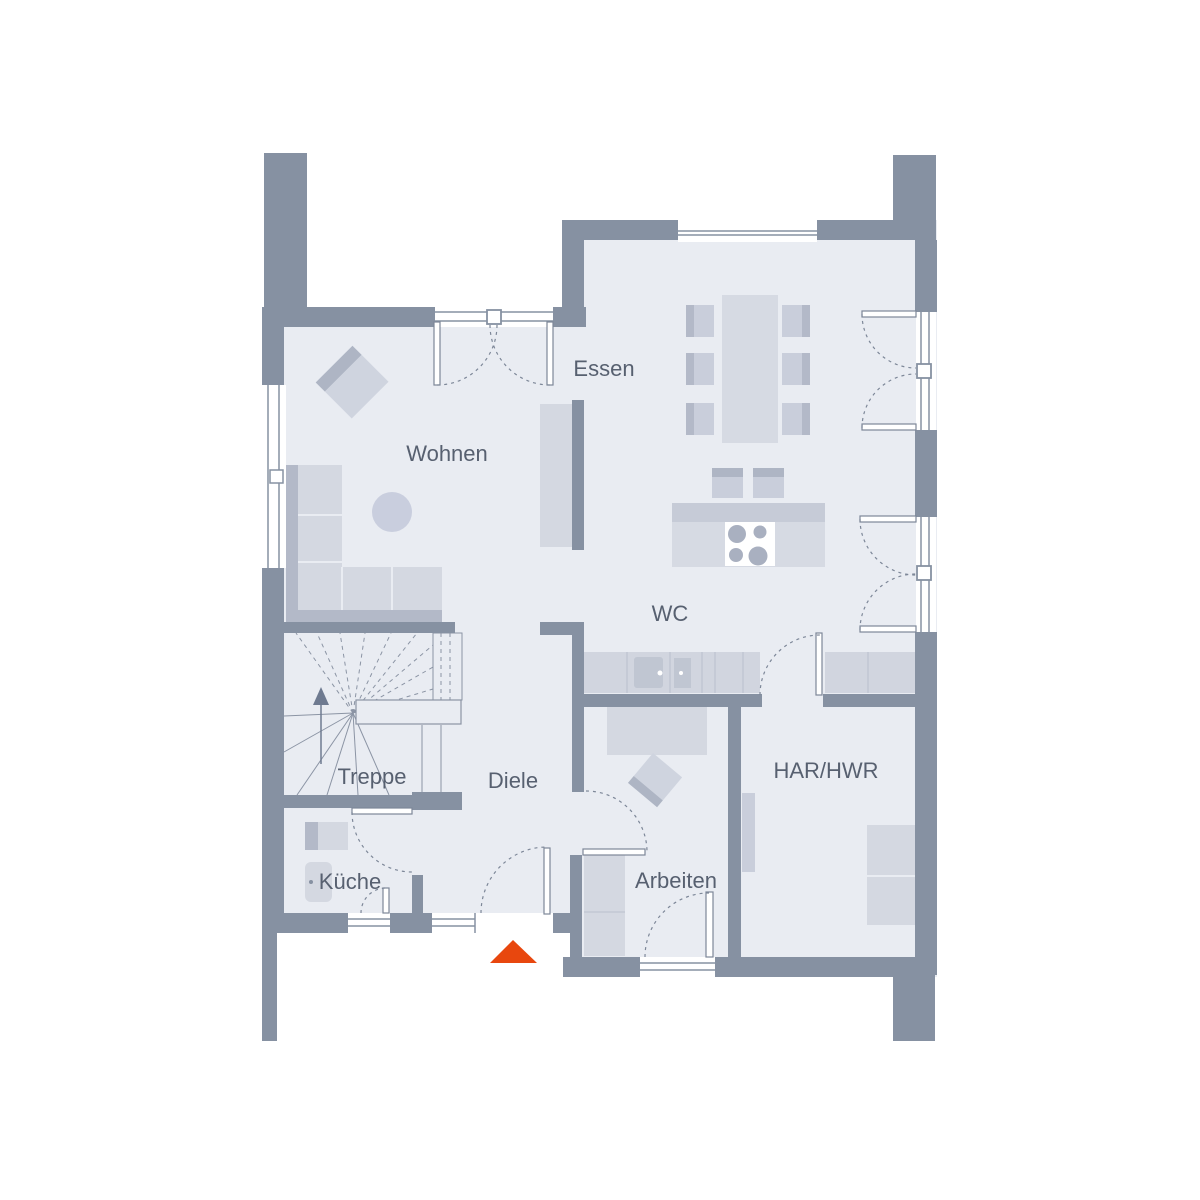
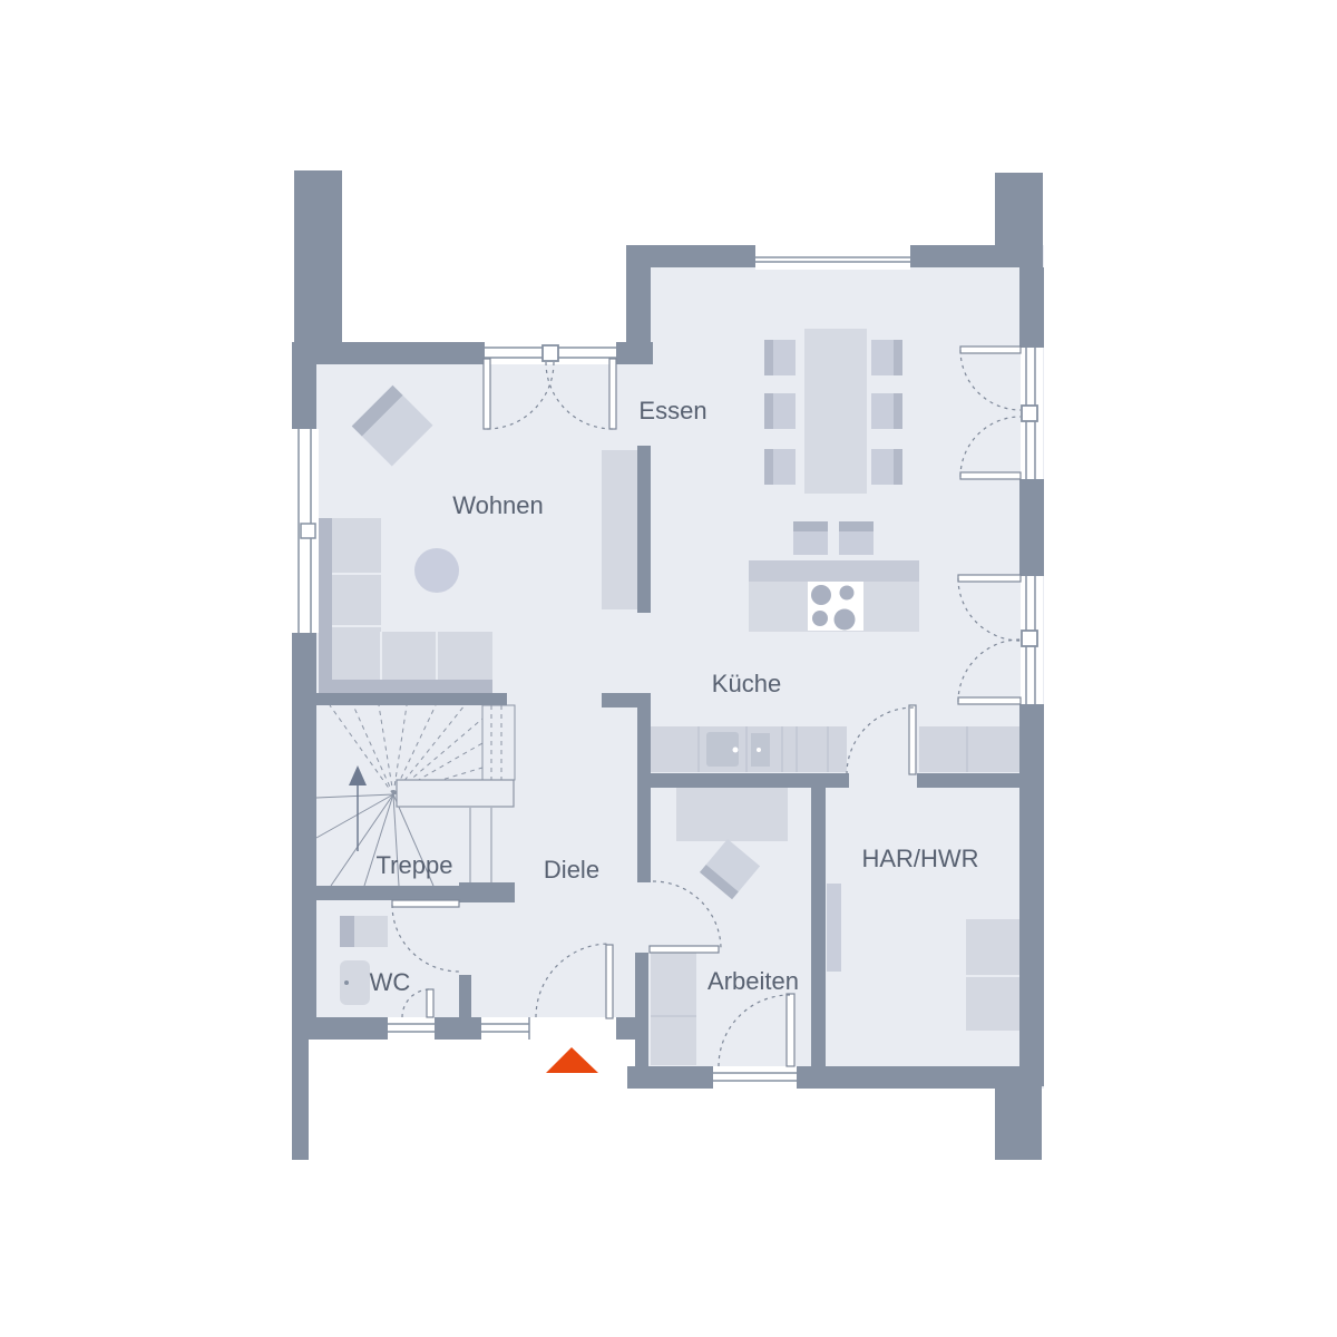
  Wohnen
  Essen
- WC
+ Küche
  Treppe
  Diele
- Küche
+ WC
  Arbeiten
  HAR/HWR
